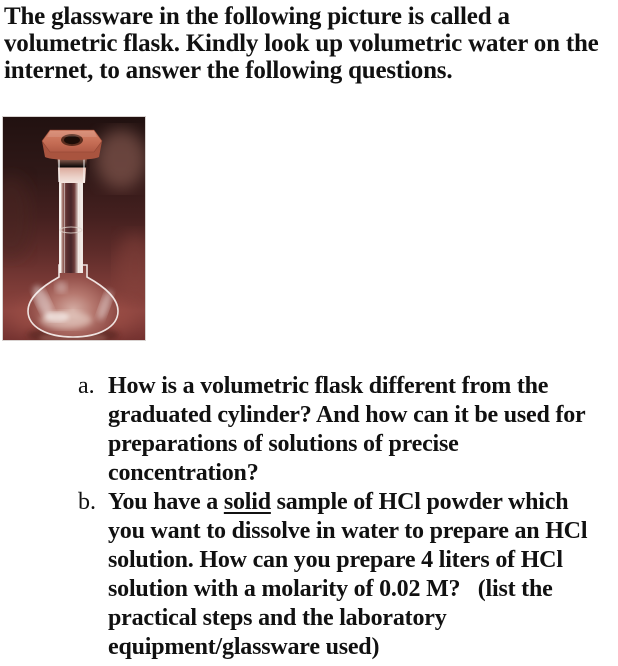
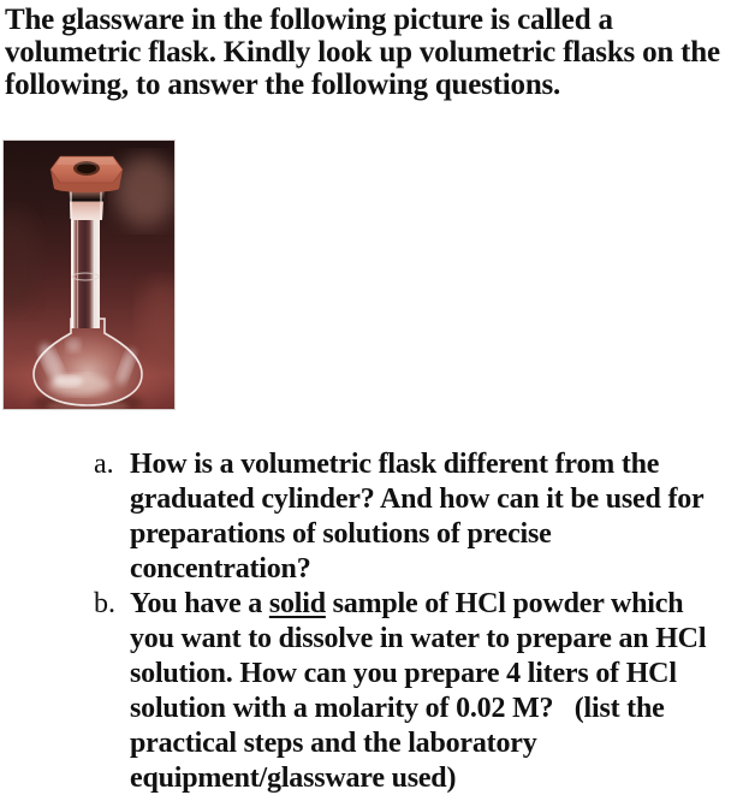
  The glassware in the following picture is called a
- volumetric flask. Kindly look up volumetric water on the
+ volumetric flask. Kindly look up volumetric flasks on the
- internet, to answer the following questions.
+ following, to answer the following questions.
  a.
  How is a volumetric flask different from the
  graduated cylinder? And how can it be used for
  preparations of solutions of precise
  concentration?
  b.
  You have a solid sample of HCl powder which
  you want to dissolve in water to prepare an HCl
  solution. How can you prepare 4 liters of HCl
  solution with a molarity of 0.02 M? (list the
  practical steps and the laboratory
  equipment/glassware used)
